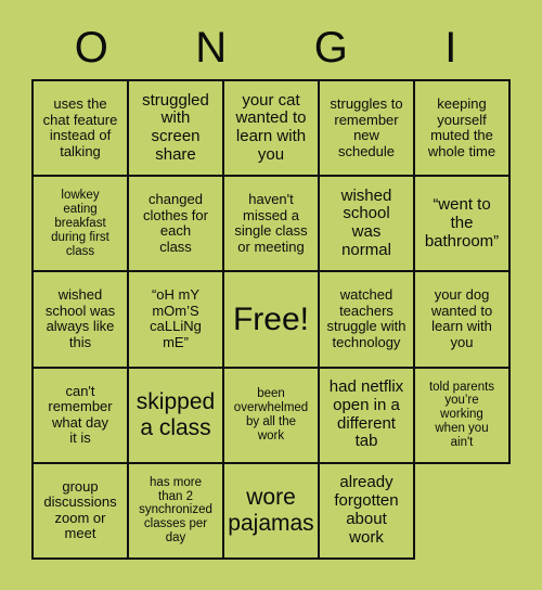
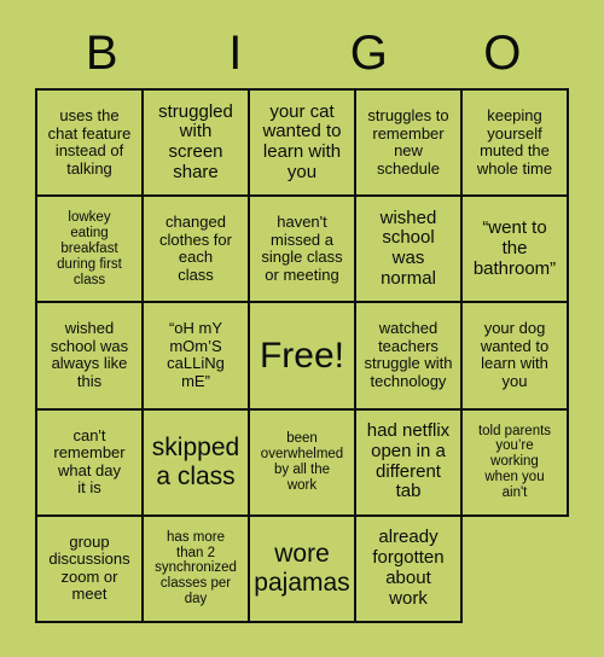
+ B
- O
+ I
- N
  G
- I
+ O
  uses the
  chat feature
  instead of
  talking
  struggled
  with
  screen
  share
  your cat
  wanted to
  learn with
  you
  struggles to
  remember
  new
  schedule
  keeping
  yourself
  muted the
  whole time
  lowkey
  eating
  breakfast
  during first
  class
  changed
  clothes for
  each
  class
  haven't
  missed a
  single class
  or meeting
  wished
  school
  was
  normal
  “went to
  the
  bathroom”
  wished
  school was
  always like
  this
  “oH mY
  mOm’S
  caLLiNg
  mE”
  Free!
  watched
  teachers
  struggle with
  technology
  your dog
  wanted to
  learn with
  you
  can't
  remember
  what day
  it is
  skipped
  a class
  been
  overwhelmed
  by all the
  work
  had netflix
  open in a
  different
  tab
  told parents
  you’re
  working
  when you
  ain't
  group
  discussions
  zoom or
  meet
  has more
  than 2
  synchronized
  classes per
  day
  wore
  pajamas
  already
  forgotten
  about
  work
